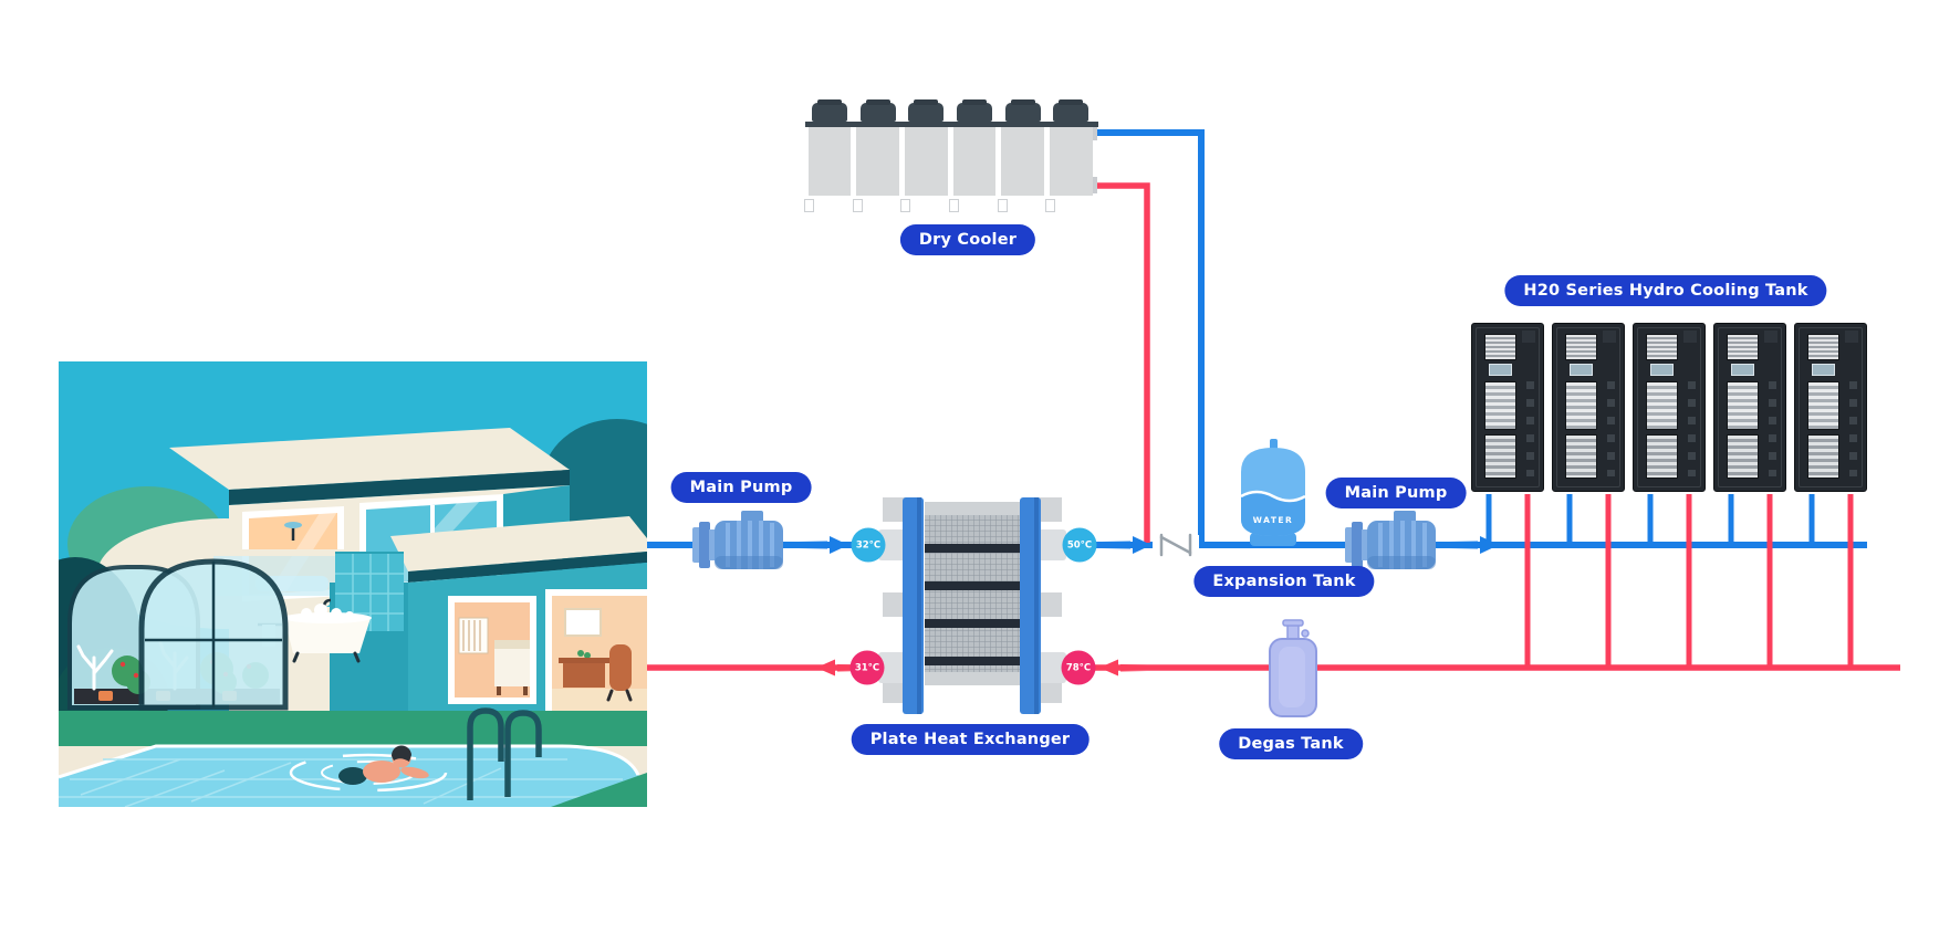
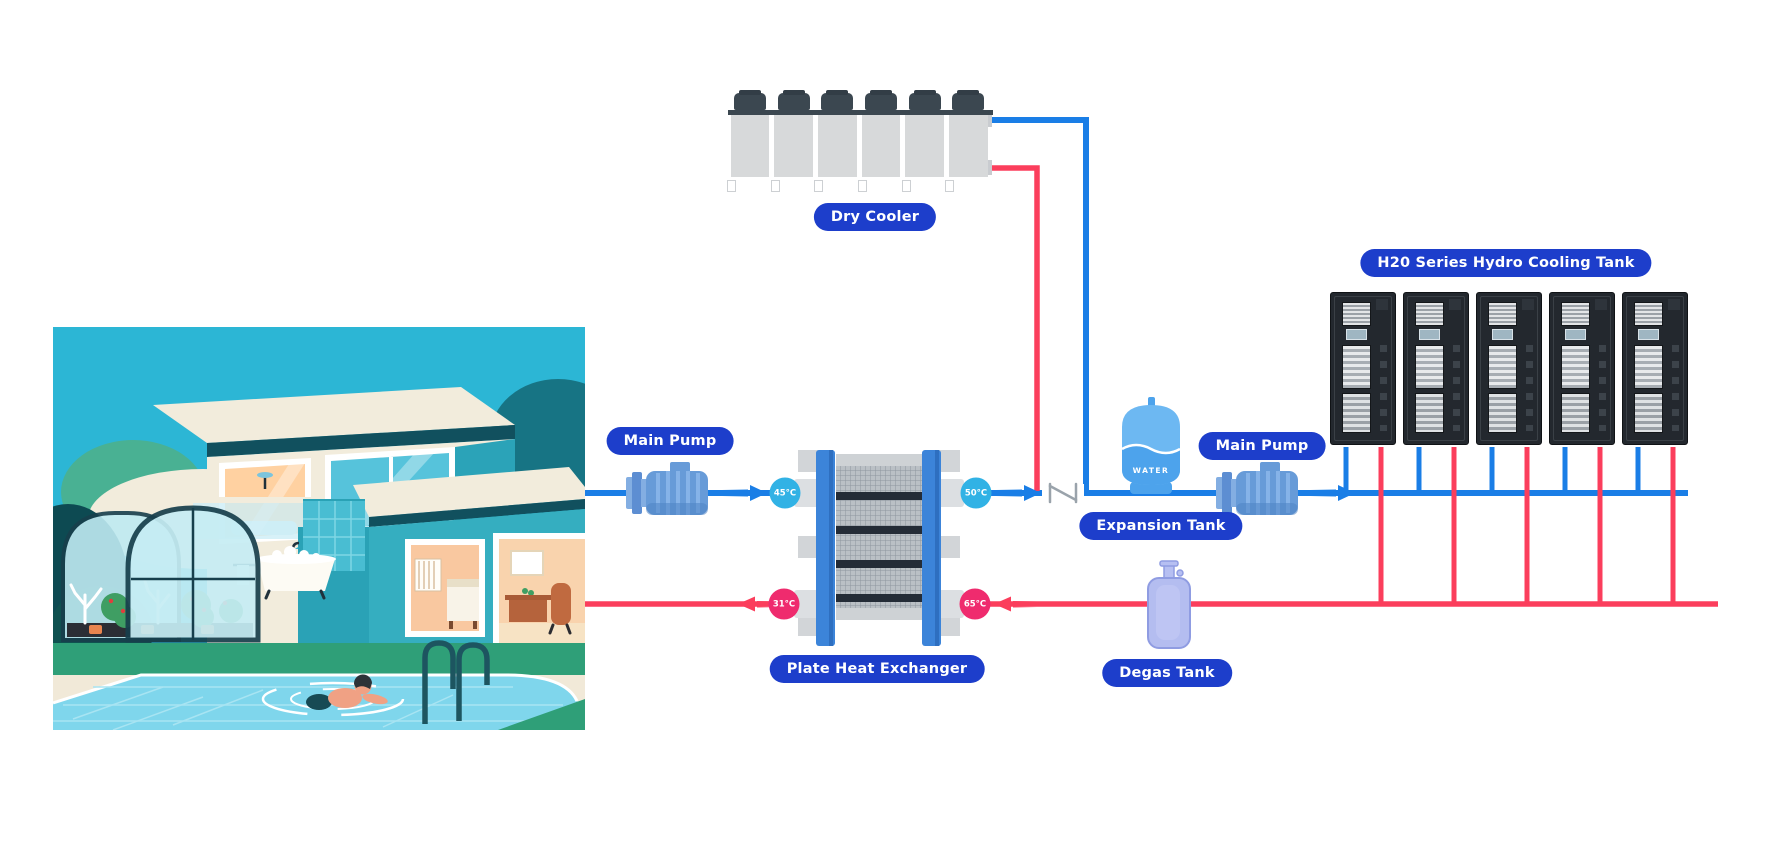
  Dry Cooler
  Main Pump
  Plate Heat Exchanger
  Expansion Tank
  Main Pump
  Degas Tank
  H20 Series Hydro Cooling Tank
- 32°C
+ 45°C
  50°C
  31°C
- 78°C
+ 65°C
  WATER
